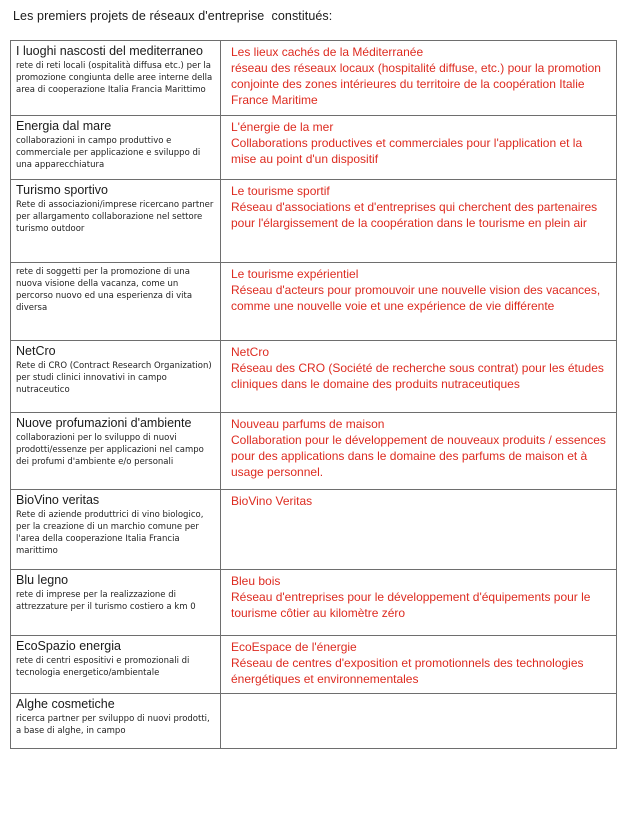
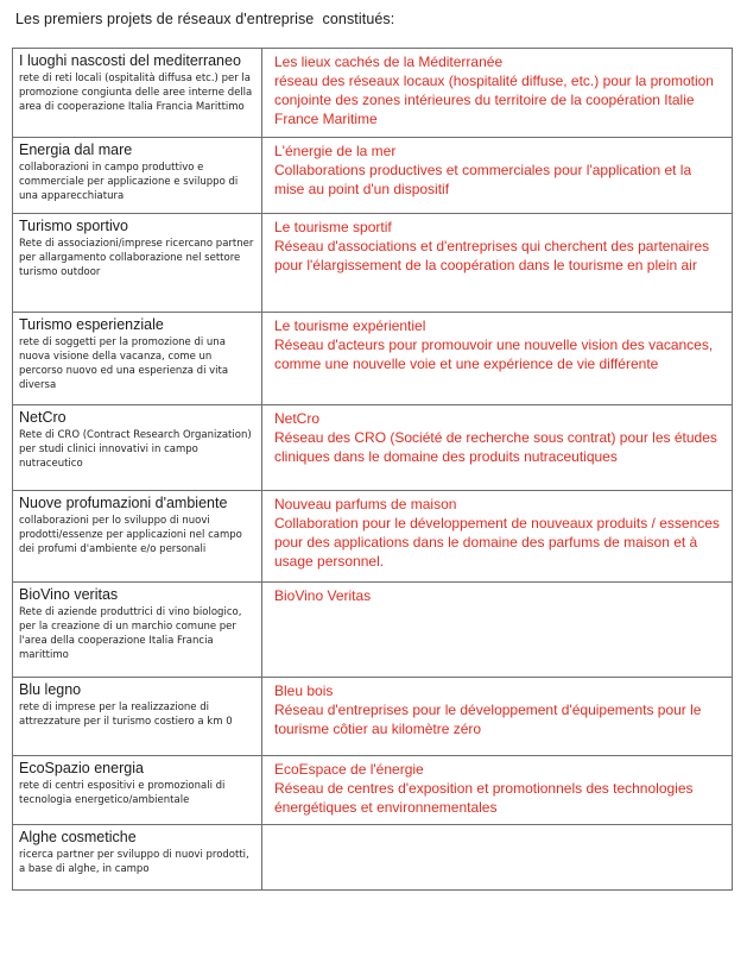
  Les premiers projets de réseaux d'entreprise constitués:
  I luoghi nascosti del mediterraneo
  rete di reti locali (ospitalità diffusa etc.) per la promozione congiunta delle aree interne della area di cooperazione Italia Francia Marittimo
  Les lieux cachés de la Méditerranée
  réseau des réseaux locaux (hospitalité diffuse, etc.) pour la promotion conjointe des zones intérieures du territoire de la coopération Italie France Maritime
  Energia dal mare
  collaborazioni in campo produttivo e commerciale per applicazione e sviluppo di una apparecchiatura
  L'énergie de la mer
  Collaborations productives et commerciales pour l'application et la mise au point d'un dispositif
  Turismo sportivo
  Rete di associazioni/imprese ricercano partner per allargamento collaborazione nel settore turismo outdoor
  Le tourisme sportif
  Réseau d'associations et d'entreprises qui cherchent des partenaires pour l'élargissement de la coopération dans le tourisme en plein air
+ Turismo esperienziale
  rete di soggetti per la promozione di una nuova visione della vacanza, come un percorso nuovo ed una esperienza di vita diversa
  Le tourisme expérientiel
  Réseau d'acteurs pour promouvoir une nouvelle vision des vacances, comme une nouvelle voie et une expérience de vie différente
  NetCro
  Rete di CRO (Contract Research Organization) per studi clinici innovativi in campo nutraceutico
  NetCro
  Réseau des CRO (Société de recherche sous contrat) pour les études cliniques dans le domaine des produits nutraceutiques
  Nuove profumazioni d'ambiente
  collaborazioni per lo sviluppo di nuovi prodotti/essenze per applicazioni nel campo dei profumi d'ambiente e/o personali
  Nouveau parfums de maison
  Collaboration pour le développement de nouveaux produits / essences pour des applications dans le domaine des parfums de maison et à usage personnel.
  BioVino veritas
  Rete di aziende produttrici di vino biologico, per la creazione di un marchio comune per l'area della cooperazione Italia Francia marittimo
  BioVino Veritas
  Blu legno
  rete di imprese per la realizzazione di attrezzature per il turismo costiero a km 0
  Bleu bois
  Réseau d'entreprises pour le développement d'équipements pour le tourisme côtier au kilomètre zéro
  EcoSpazio energia
  rete di centri espositivi e promozionali di tecnologia energetico/ambientale
  EcoEspace de l'énergie
  Réseau de centres d'exposition et promotionnels des technologies énergétiques et environnementales
  Alghe cosmetiche
  ricerca partner per sviluppo di nuovi prodotti, a base di alghe, in campo
